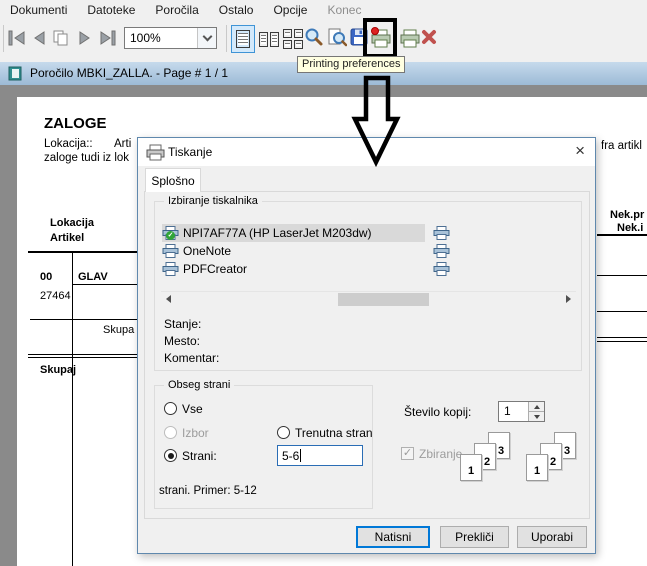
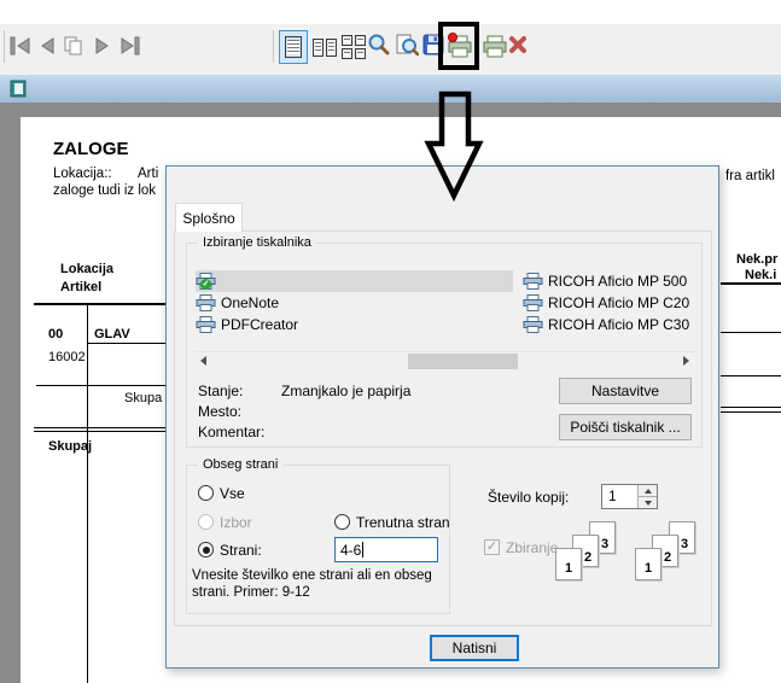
- Dokumenti
- Datoteke
- Poročila
- Ostalo
- Opcije
- Konec
- 100%
- Poročilo MBKI_ZALLA. - Page # 1 / 1
  ZALOGE
  Lokacija::
  Arti
  zaloge tudi iz lok
  fra artikl
  Lokacija
  Artikel
  Nek.pr
  Nek.i
  00
  GLAV
- 27464
+ 16002
  Skupa
  Skupaj
- Tiskanje
- ×
  Splošno
  Izbiranje tiskalnika
- NPI7AF77A (HP LaserJet M203dw)
  OneNote
  PDFCreator
+ RICOH Aficio MP 500
+ RICOH Aficio MP C20
+ RICOH Aficio MP C30
  Stanje:
+ Zmanjkalo je papirja
  Mesto:
  Komentar:
+ Nastavitve
+ Poišči tiskalnik ...
  Obseg strani
  Vse
  Izbor
  Trenutna stran
  Strani:
- 5-6
+ 4-6
+ Vnesite številko ene strani ali en obseg
- strani. Primer: 5-12
+ strani. Primer: 9-12
  Število kopij:
  1
  ✓
  Zbiranj
  1
  2
  3
  1
  2
  3
  Natisni
- Prekliči
- Uporabi
- Printing preferences
